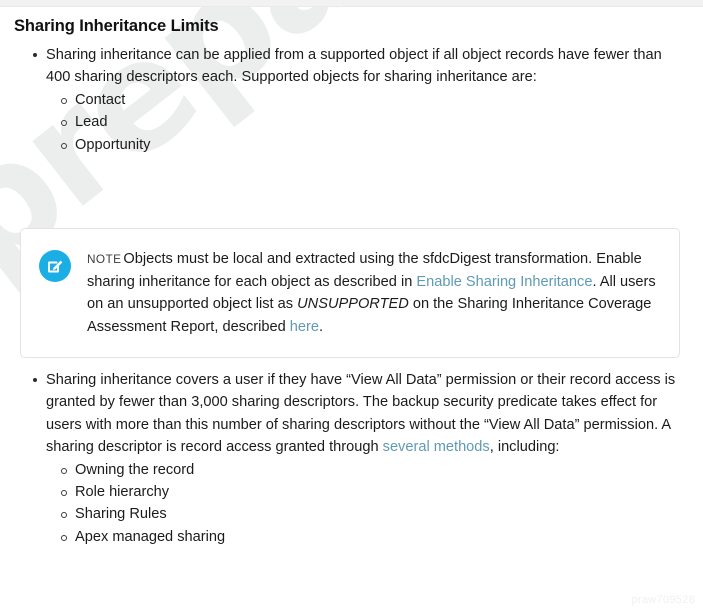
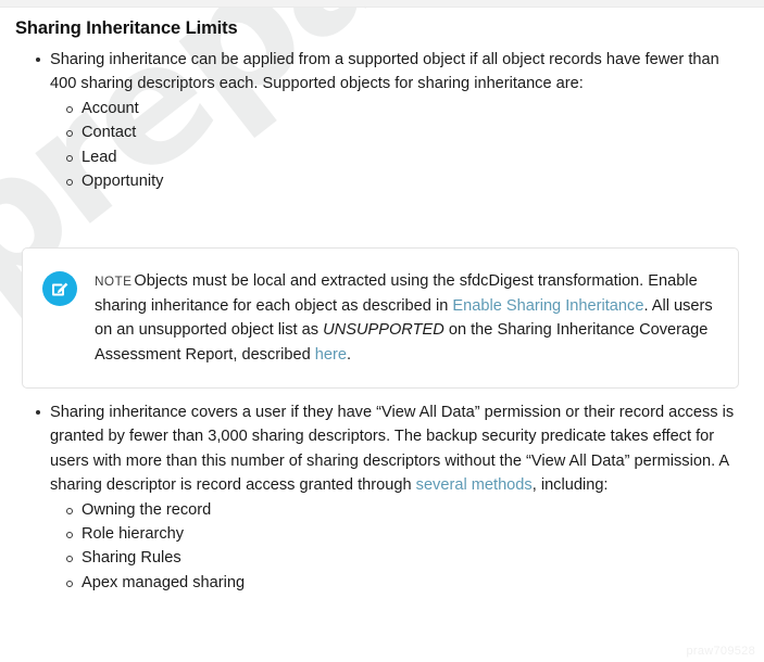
  Sharing Inheritance Limits
  Sharing inheritance can be applied from a supported object if all object records have fewer than 400 sharing descriptors each. Supported objects for sharing inheritance are:
+ Account
  Contact
  Lead
  Opportunity
  NOTE Objects must be local and extracted using the sfdcDigest transformation. Enable sharing inheritance for each object as described in Enable Sharing Inheritance. All users on an unsupported object list as UNSUPPORTED on the Sharing Inheritance Coverage Assessment Report, described here.
  Sharing inheritance covers a user if they have “View All Data” permission or their record access is granted by fewer than 3,000 sharing descriptors. The backup security predicate takes effect for users with more than this number of sharing descriptors without the “View All Data” permission. A sharing descriptor is record access granted through several methods, including:
  Owning the record
  Role hierarchy
  Sharing Rules
  Apex managed sharing
